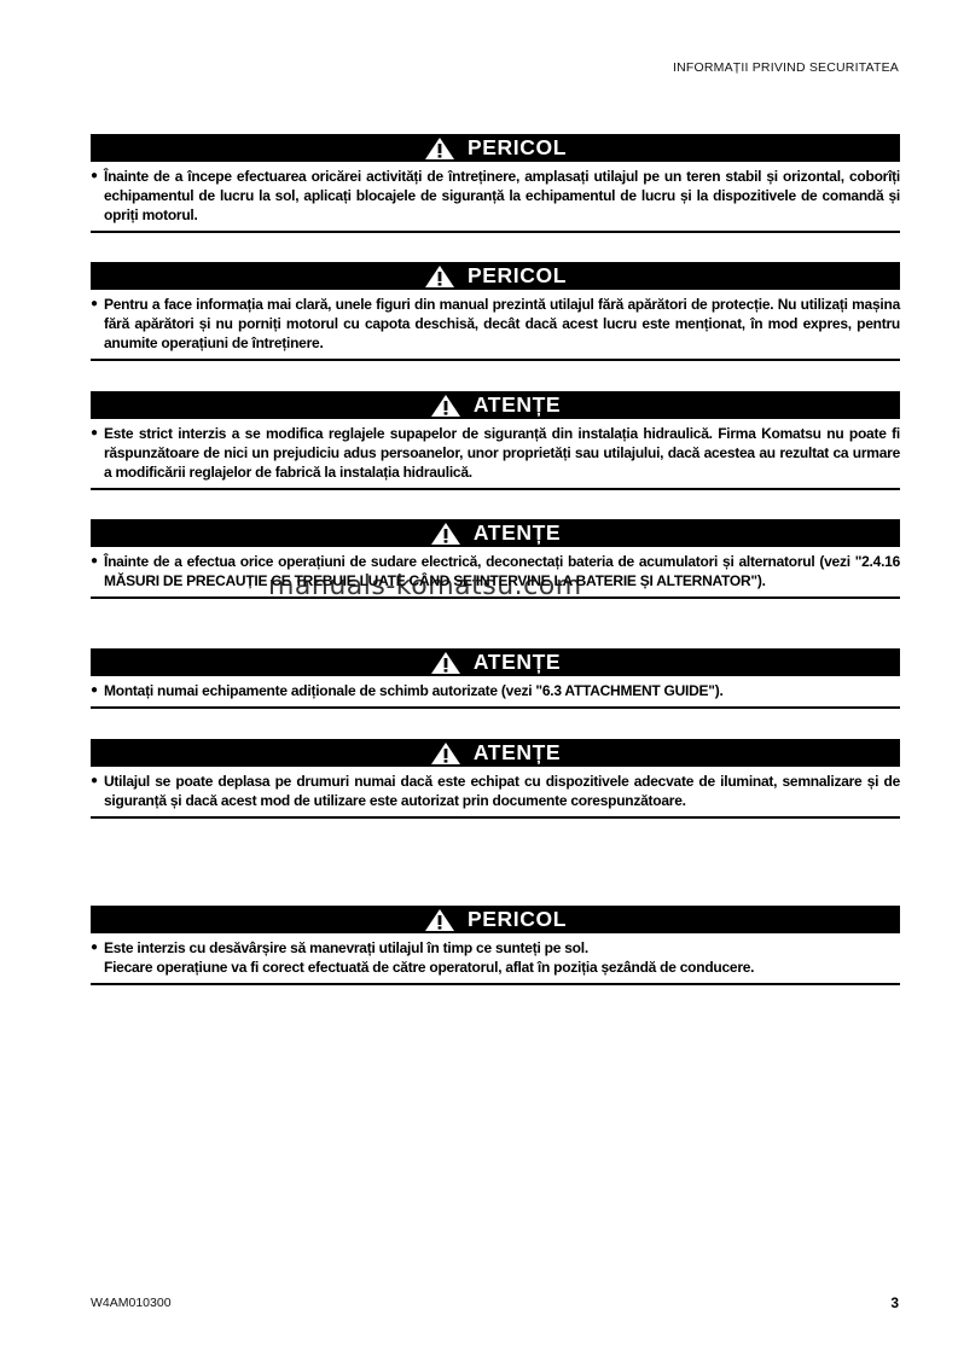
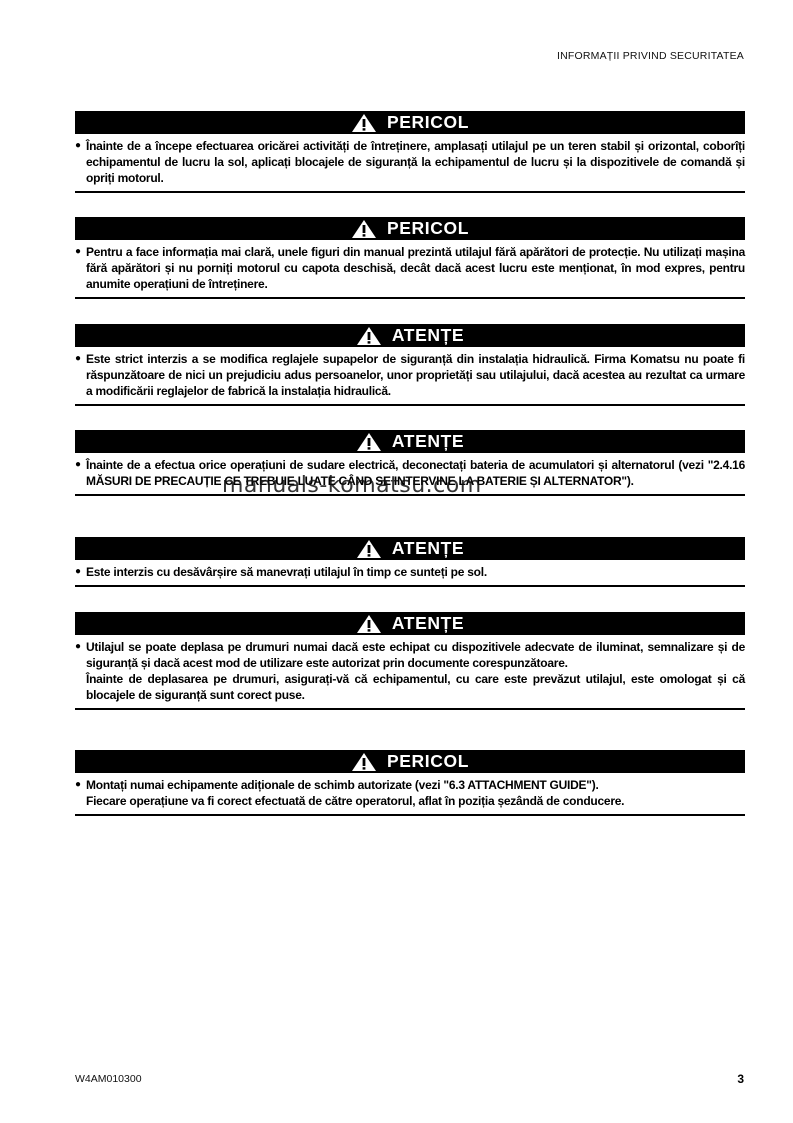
  INFORMAȚII PRIVIND SECURITATEA
  PERICOL
  ●
  Înainte de a începe efectuarea oricărei activități de întreținere, amplasați utilajul pe un teren stabil și orizontal, coborîți echipamentul de lucru la sol, aplicați blocajele de siguranță la echipamentul de lucru și la dispozitivele de comandă și opriți motorul.
  PERICOL
  ●
  Pentru a face informația mai clară, unele figuri din manual prezintă utilajul fără apărători de protecție. Nu utilizați mașina fără apărători și nu porniți motorul cu capota deschisă, decât dacă acest lucru este menționat, în mod expres, pentru anumite operațiuni de întreținere.
  ATENȚE
  ●
  Este strict interzis a se modifica reglajele supapelor de siguranță din instalația hidraulică. Firma Komatsu nu poate fi răspunzătoare de nici un prejudiciu adus persoanelor, unor proprietăți sau utilajului, dacă acestea au rezultat ca urmare a modificării reglajelor de fabrică la instalația hidraulică.
  ATENȚE
  ●
  Înainte de a efectua orice operațiuni de sudare electrică, deconectați bateria de acumulatori și alternatorul (vezi "2.4.16 MĂSURI DE PRECAUȚIE CE TREBUIE LUATE CÂND SE INTERVINE LA BATERIE ȘI ALTERNATOR").
  ATENȚE
  ●
- Montați numai echipamente adiționale de schimb autorizate (vezi "6.3 ATTACHMENT GUIDE").
+ Este interzis cu desăvârșire să manevrați utilajul în timp ce sunteți pe sol.
  ATENȚE
  ●
  Utilajul se poate deplasa pe drumuri numai dacă este echipat cu dispozitivele adecvate de iluminat, semnalizare și de siguranță și dacă acest mod de utilizare este autorizat prin documente corespunzătoare.
+ Înainte de deplasarea pe drumuri, asigurați-vă că echipamentul, cu care este prevăzut utilajul, este omologat și că blocajele de siguranță sunt corect puse.
  PERICOL
  ●
- Este interzis cu desăvârșire să manevrați utilajul în timp ce sunteți pe sol.
+ Montați numai echipamente adiționale de schimb autorizate (vezi "6.3 ATTACHMENT GUIDE").
  Fiecare operațiune va fi corect efectuată de către operatorul, aflat în poziția șezândă de conducere.
  manuals-komatsu.com
  W4AM010300
  3
